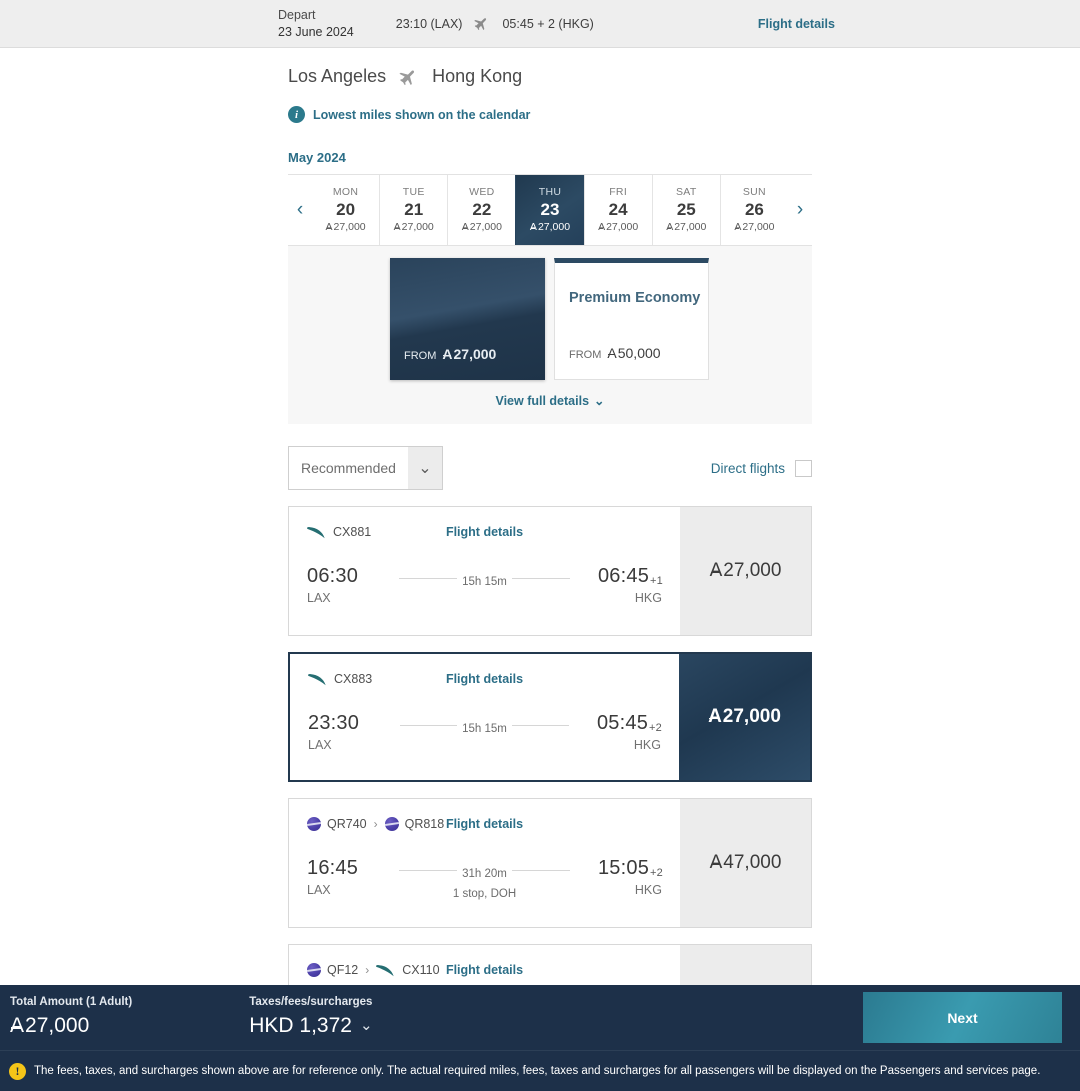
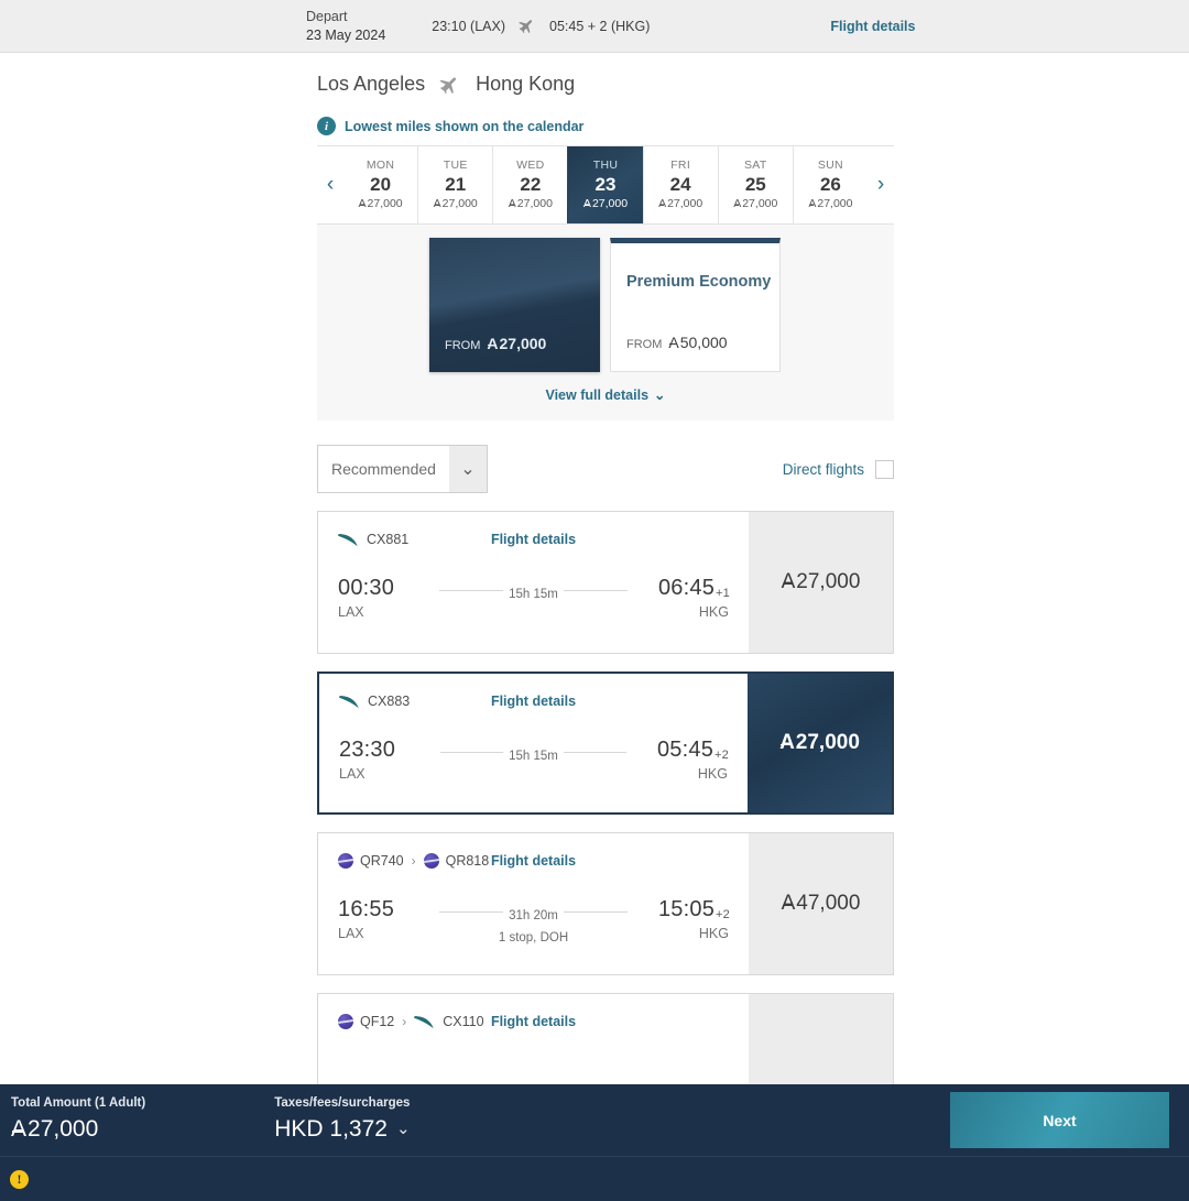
  Depart
- 23 June 2024
+ 23 May 2024
  23:10 (LAX)
  05:45 + 2 (HKG)
  Flight details
  Los Angeles
  Hong Kong
  i
  Lowest miles shown on the calendar
- May 2024
  ‹
  MON
  20
  A27,000
  TUE
  21
  A27,000
  WED
  22
  A27,000
  THU
  23
  A27,000
  FRI
  24
  A27,000
  SAT
  25
  A27,000
  SUN
  26
  A27,000
  ›
  FROM
  A27,000
  Premium Economy
  FROM
  A50,000
  View full details ⌄
  Recommended
  ⌄
  Direct flights
  CX881
  Flight details
- 06:30
+ 00:30
  LAX
  15h 15m
  06:45+1
  HKG
  A27,000
  CX883
  Flight details
  23:30
  LAX
  15h 15m
  05:45+2
  HKG
  A27,000
  QR740
  ›
  QR818
  Flight details
- 16:45
+ 16:55
  LAX
  31h 20m
  1 stop, DOH
  15:05+2
  HKG
  A47,000
  QF12
  ›
  CX110
  Flight details
  Total Amount (1 Adult)
  A27,000
  Taxes/fees/surcharges
  HKD 1,372
  ⌄
  Next
  !
- The fees, taxes, and surcharges shown above are for reference only. The actual required miles, fees, taxes and surcharges for all passengers will be displayed on the Passengers and services page.
